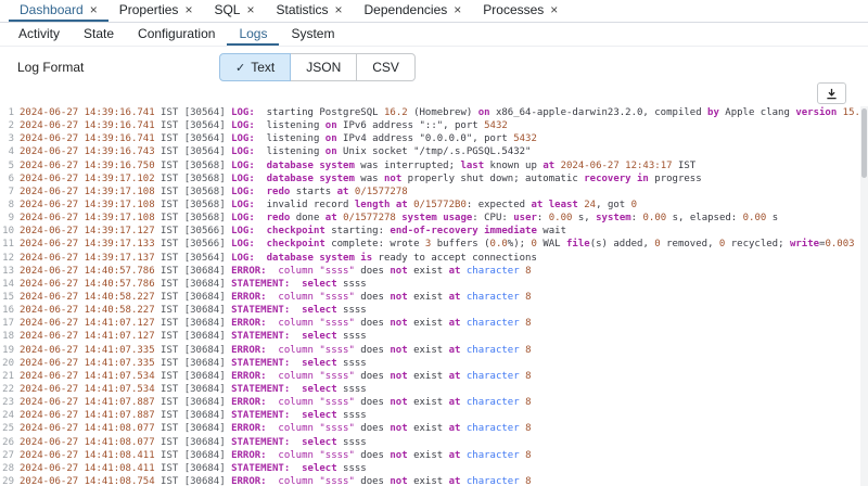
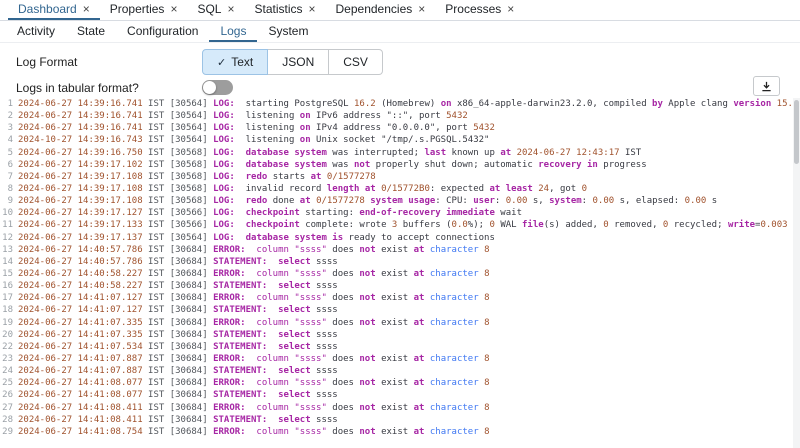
  Dashboard
  ×
  Properties
  ×
  SQL
  ×
  Statistics
  ×
  Dependencies
  ×
  Processes
  ×
  Activity
  State
  Configuration
  Logs
  System
  Log Format
  ✓
  Text
  JSON
  CSV
+ Logs in tabular format?
  1 2024-06-27 14:39:16.741 IST [30564] LOG: starting PostgreSQL 16.2 (Homebrew) on x86_64-apple-darwin23.2.0, compiled by Apple clang version 15.
  2 2024-06-27 14:39:16.741 IST [30564] LOG: listening on IPv6 address "::", port 5432
  3 2024-06-27 14:39:16.741 IST [30564] LOG: listening on IPv4 address "0.0.0.0", port 5432
- 4 2024-06-27 14:39:16.743 IST [30564] LOG: listening on Unix socket "/tmp/.s.PGSQL.5432"
+ 4 2024-10-27 14:39:16.743 IST [30564] LOG: listening on Unix socket "/tmp/.s.PGSQL.5432"
  5 2024-06-27 14:39:16.750 IST [30568] LOG: database system was interrupted; last known up at 2024-06-27 12:43:17 IST
  6 2024-06-27 14:39:17.102 IST [30568] LOG: database system was not properly shut down; automatic recovery in progress
  7 2024-06-27 14:39:17.108 IST [30568] LOG: redo starts at 0/1577278
  8 2024-06-27 14:39:17.108 IST [30568] LOG: invalid record length at 0/15772B0: expected at least 24, got 0
  9 2024-06-27 14:39:17.108 IST [30568] LOG: redo done at 0/1577278 system usage: CPU: user: 0.00 s, system: 0.00 s, elapsed: 0.00 s
  10 2024-06-27 14:39:17.127 IST [30566] LOG: checkpoint starting: end-of-recovery immediate wait
  11 2024-06-27 14:39:17.133 IST [30566] LOG: checkpoint complete: wrote 3 buffers (0.0%); 0 WAL file(s) added, 0 removed, 0 recycled; write=0.003
  12 2024-06-27 14:39:17.137 IST [30564] LOG: database system is ready to accept connections
  13 2024-06-27 14:40:57.786 IST [30684] ERROR: column "ssss" does not exist at character 8
  14 2024-06-27 14:40:57.786 IST [30684] STATEMENT: select ssss
  15 2024-06-27 14:40:58.227 IST [30684] ERROR: column "ssss" does not exist at character 8
  16 2024-06-27 14:40:58.227 IST [30684] STATEMENT: select ssss
  17 2024-06-27 14:41:07.127 IST [30684] ERROR: column "ssss" does not exist at character 8
  18 2024-06-27 14:41:07.127 IST [30684] STATEMENT: select ssss
  19 2024-06-27 14:41:07.335 IST [30684] ERROR: column "ssss" does not exist at character 8
  20 2024-06-27 14:41:07.335 IST [30684] STATEMENT: select ssss
- 21 2024-06-27 14:41:07.534 IST [30684] ERROR: column "ssss" does not exist at character 8
  22 2024-06-27 14:41:07.534 IST [30684] STATEMENT: select ssss
  23 2024-06-27 14:41:07.887 IST [30684] ERROR: column "ssss" does not exist at character 8
  24 2024-06-27 14:41:07.887 IST [30684] STATEMENT: select ssss
  25 2024-06-27 14:41:08.077 IST [30684] ERROR: column "ssss" does not exist at character 8
  26 2024-06-27 14:41:08.077 IST [30684] STATEMENT: select ssss
  27 2024-06-27 14:41:08.411 IST [30684] ERROR: column "ssss" does not exist at character 8
  28 2024-06-27 14:41:08.411 IST [30684] STATEMENT: select ssss
  29 2024-06-27 14:41:08.754 IST [30684] ERROR: column "ssss" does not exist at character 8
